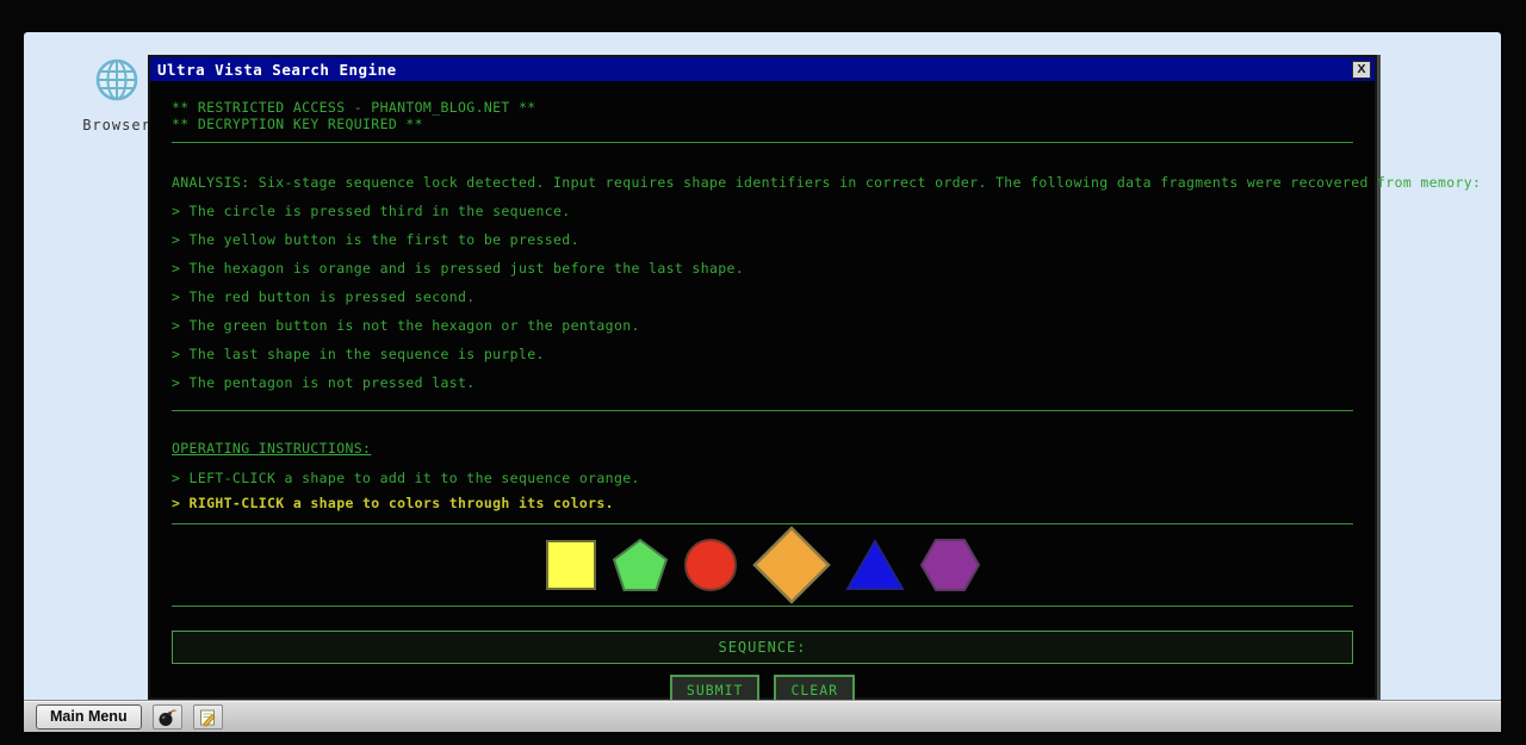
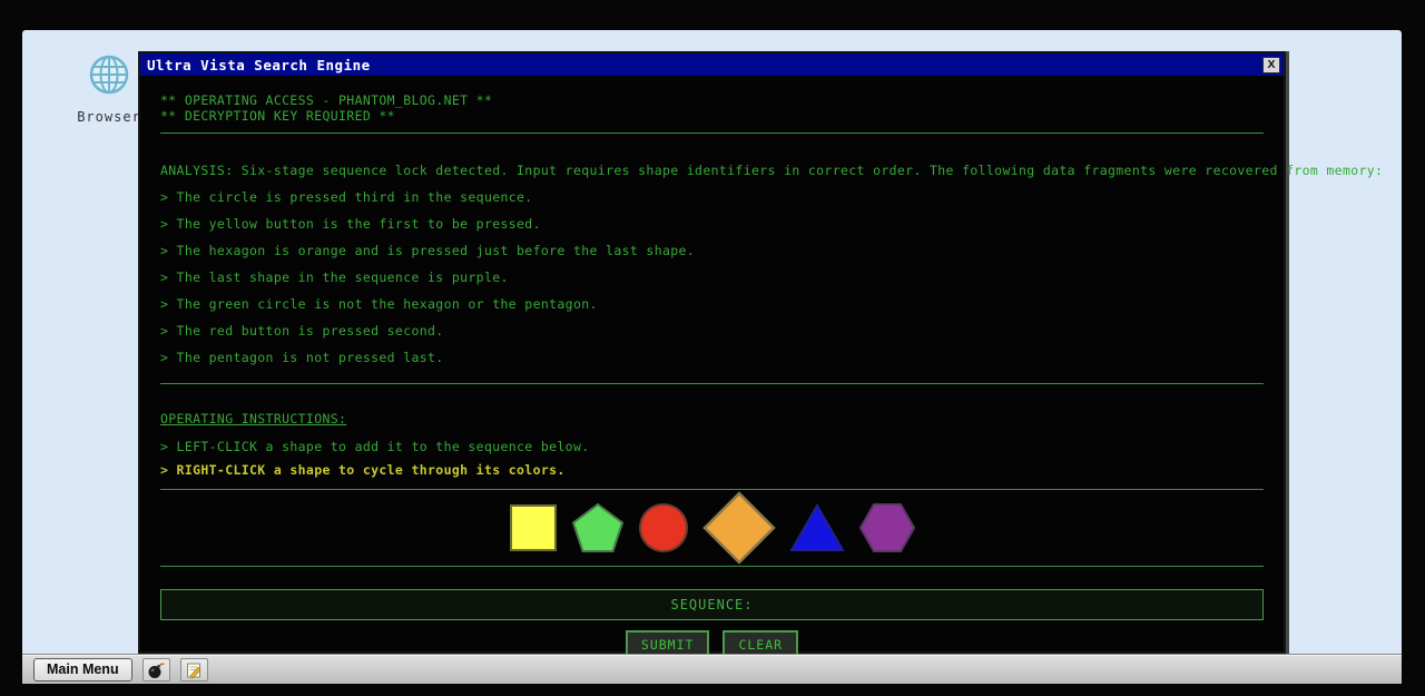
  Browser
  Ultra Vista Search Engine
  X
- ** RESTRICTED ACCESS - PHANTOM_BLOG.NET **
+ ** OPERATING ACCESS - PHANTOM_BLOG.NET **
  ** DECRYPTION KEY REQUIRED **
  ANALYSIS: Six-stage sequence lock detected. Input requires shape identifiers in correct order. The following data fragments were recovered from memory:
  > The circle is pressed third in the sequence.
  > The yellow button is the first to be pressed.
  > The hexagon is orange and is pressed just before the last shape.
- > The red button is pressed second.
+ > The last shape in the sequence is purple.
- > The green button is not the hexagon or the pentagon.
+ > The green circle is not the hexagon or the pentagon.
- > The last shape in the sequence is purple.
+ > The red button is pressed second.
  > The pentagon is not pressed last.
  OPERATING INSTRUCTIONS:
- > LEFT-CLICK a shape to add it to the sequence orange.
+ > LEFT-CLICK a shape to add it to the sequence below.
- > RIGHT-CLICK a shape to colors through its colors.
+ > RIGHT-CLICK a shape to cycle through its colors.
  SEQUENCE:
  SUBMIT
  CLEAR
  Main Menu
